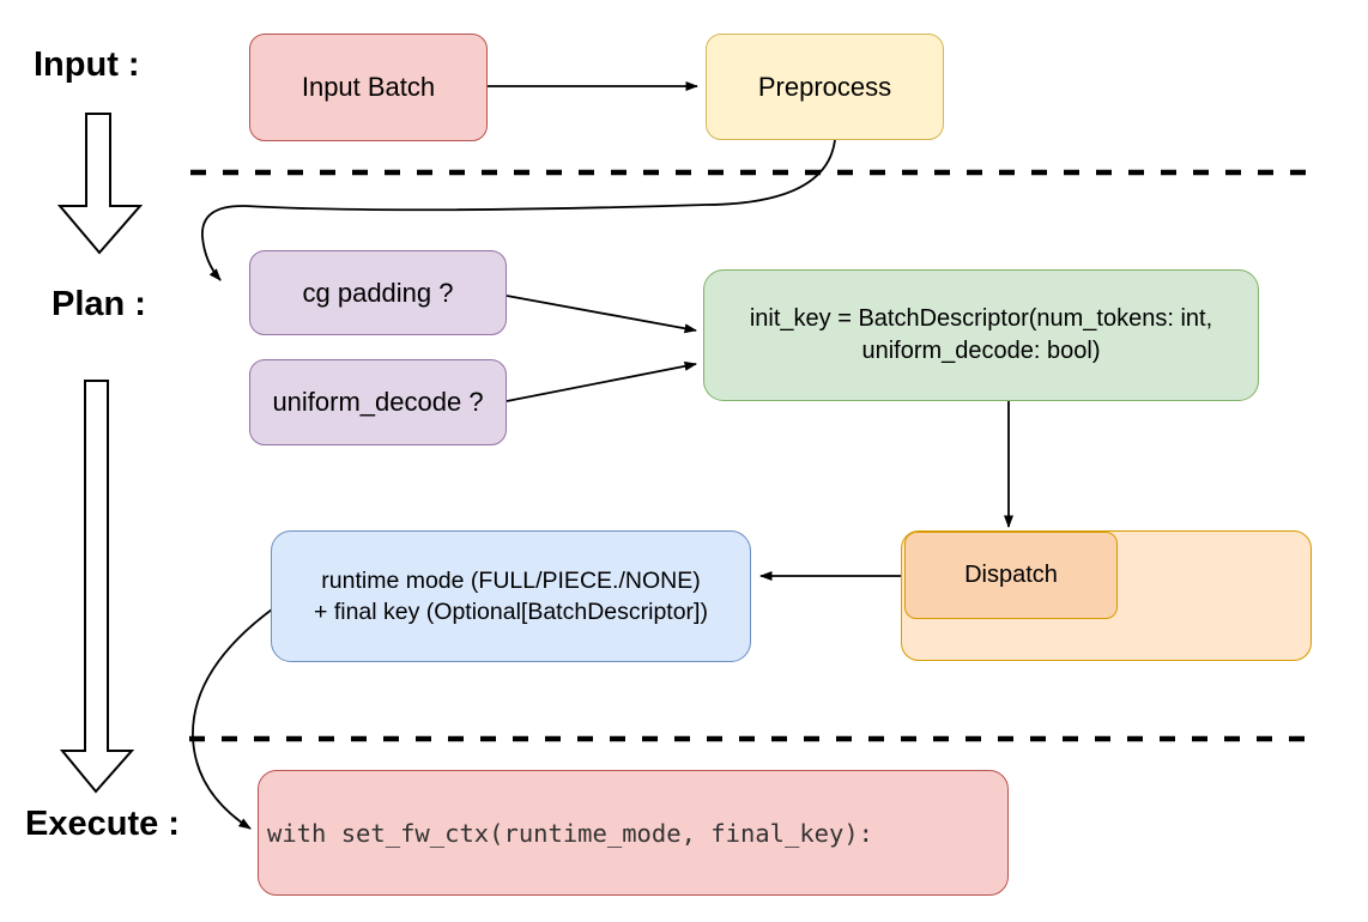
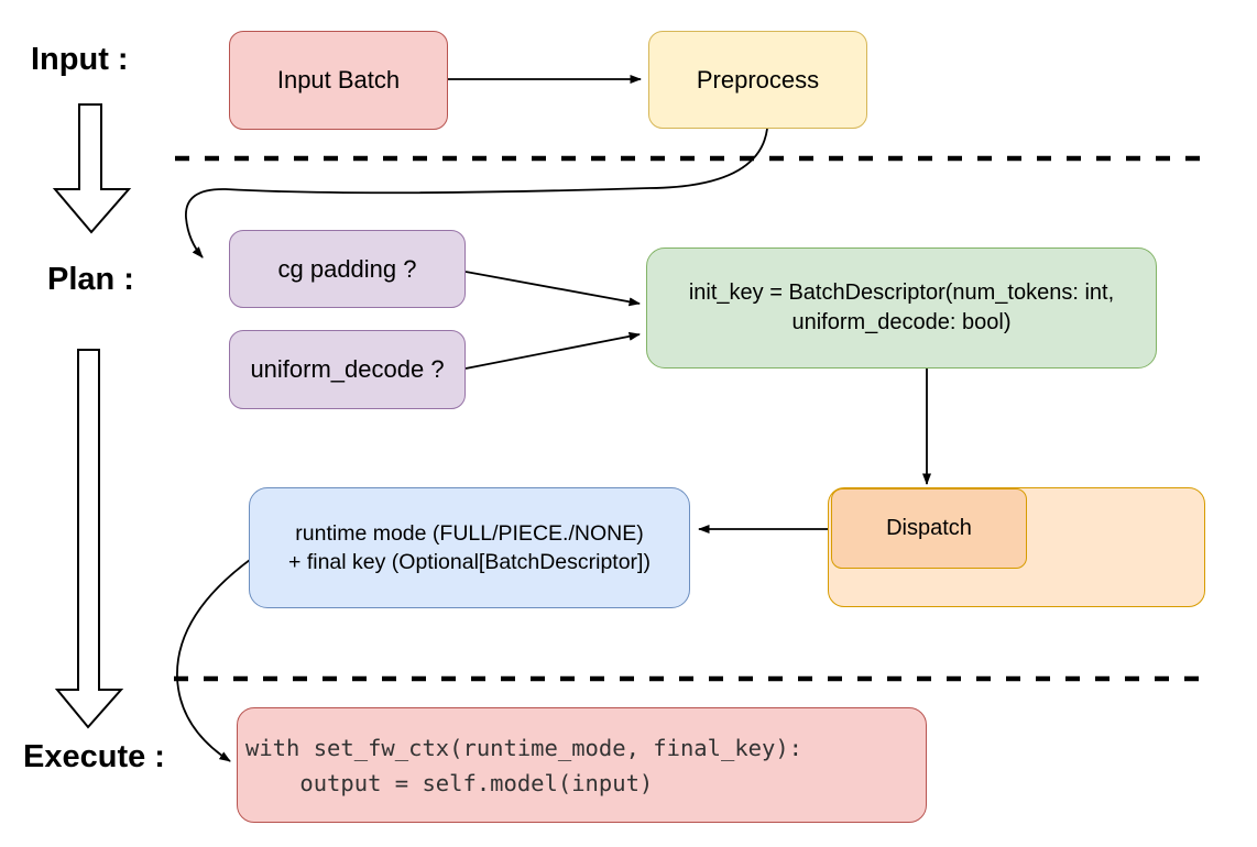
  Input :
  Plan :
  Execute :
  Input Batch
  Preprocess
  cg padding ?
  uniform_decode ?
  init_key = BatchDescriptor(num_tokens: int,
  uniform_decode: bool)
  Dispatch
  runtime mode (FULL/PIECE./NONE)
  + final key (Optional[BatchDescriptor])
  with set_fw_ctx(runtime_mode, final_key):
+ output = self.model(input)
